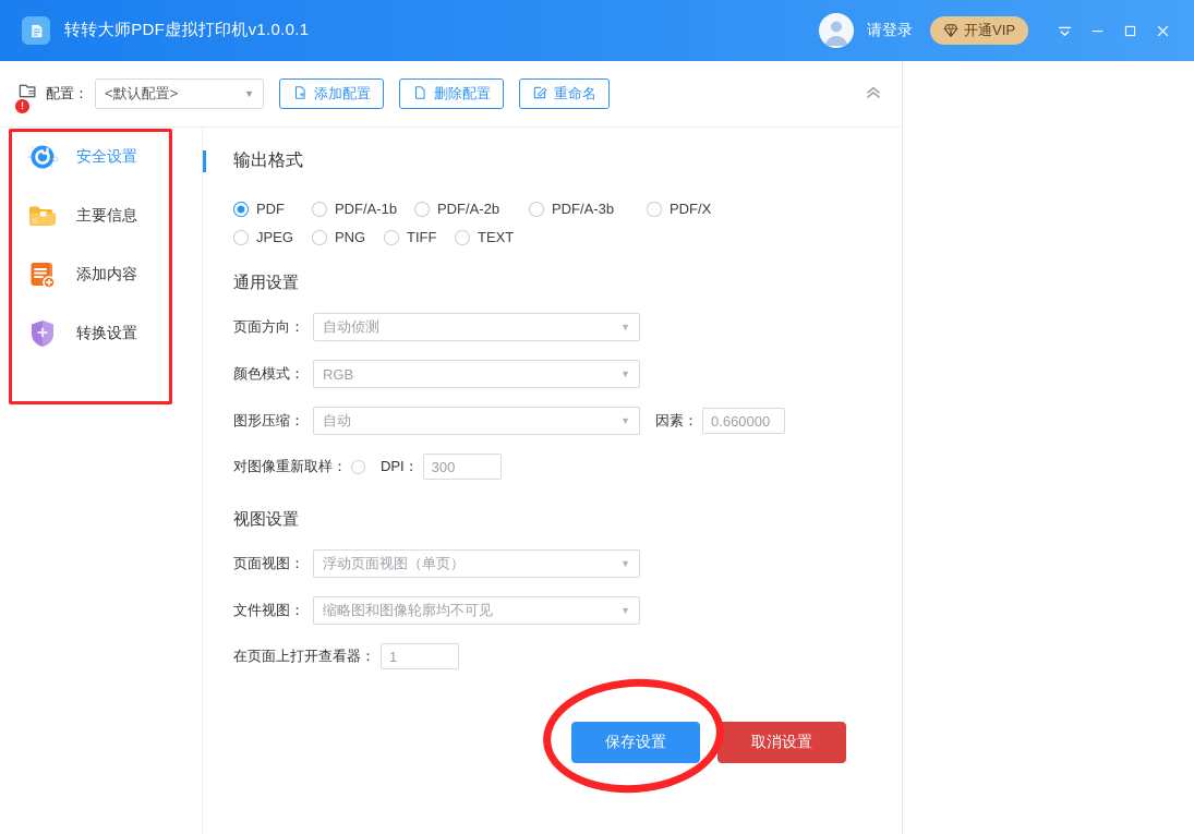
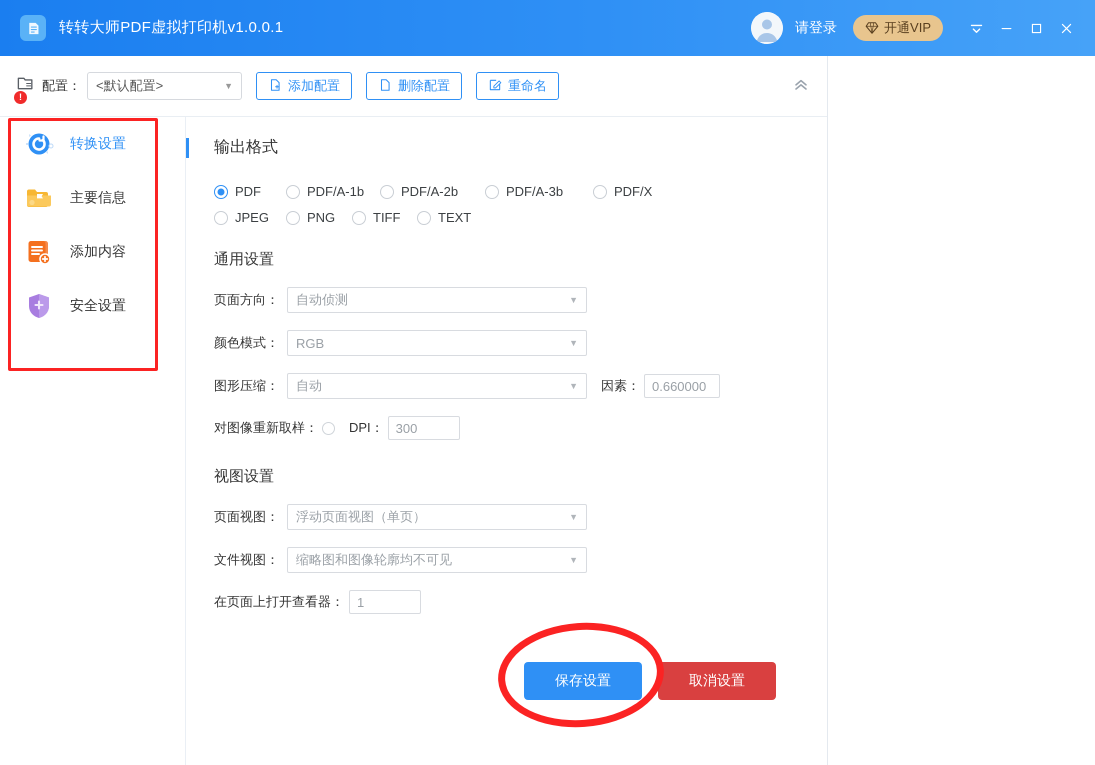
  转转大师PDF虚拟打印机v1.0.0.1
  请登录
  开通VIP
  !
  配置：
  <默认配置>
  ▼
  添加配置
  删除配置
  重命名
- 安全设置
+ 转换设置
  主要信息
  添加内容
- 转换设置
+ 安全设置
  输出格式
  PDF
  PDF/A-1b
  PDF/A-2b
  PDF/A-3b
  PDF/X
  JPEG
  PNG
  TIFF
  TEXT
  通用设置
  页面方向：
  自动侦测
  ▼
  颜色模式：
  RGB
  ▼
  图形压缩：
  自动
  ▼
  因素：
  0.660000
  对图像重新取样：
  DPI：
  300
  视图设置
  页面视图：
  浮动页面视图（单页）
  ▼
  文件视图：
  缩略图和图像轮廓均不可见
  ▼
  在页面上打开查看器：
  1
  保存设置
  取消设置
